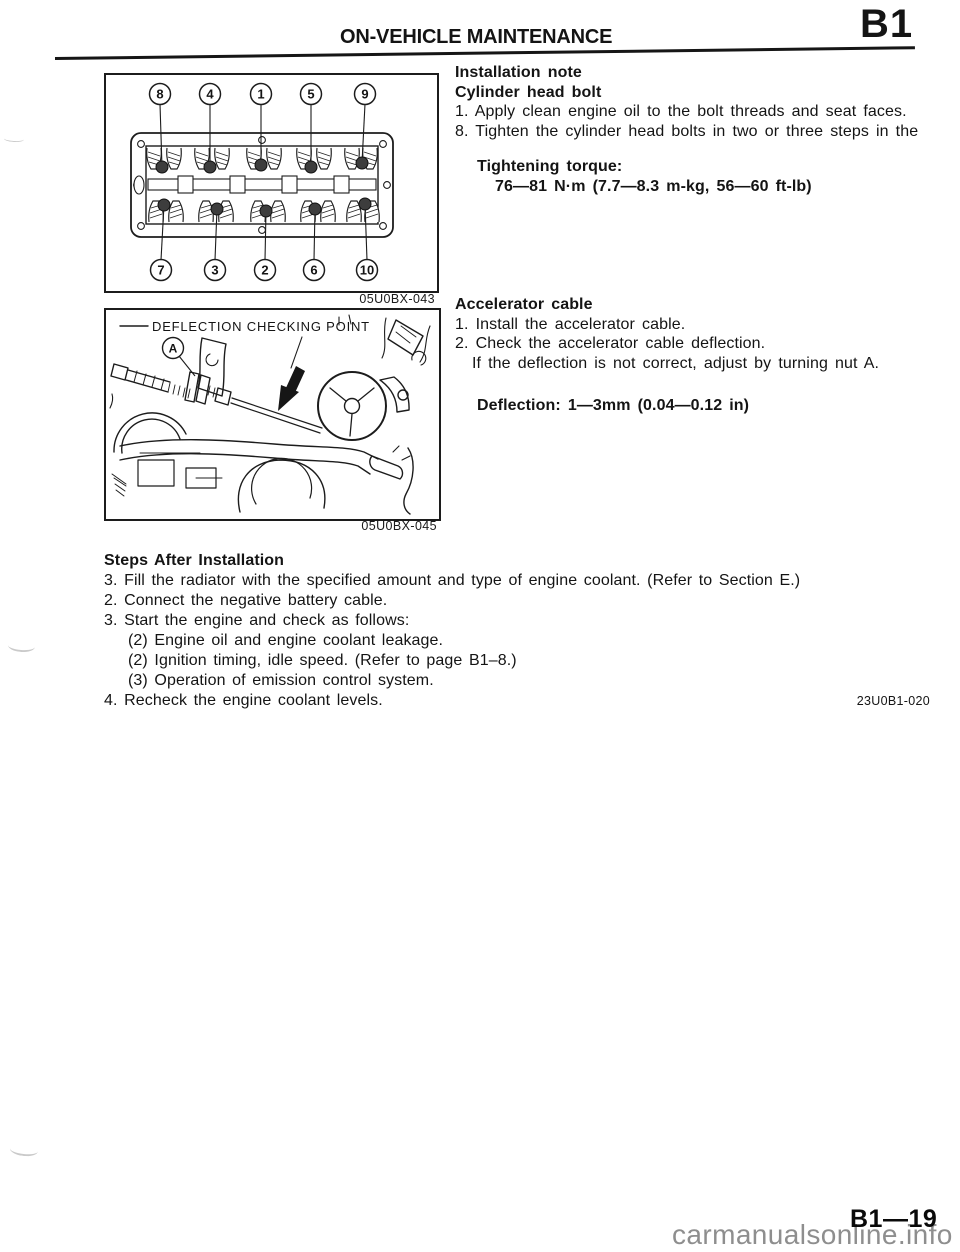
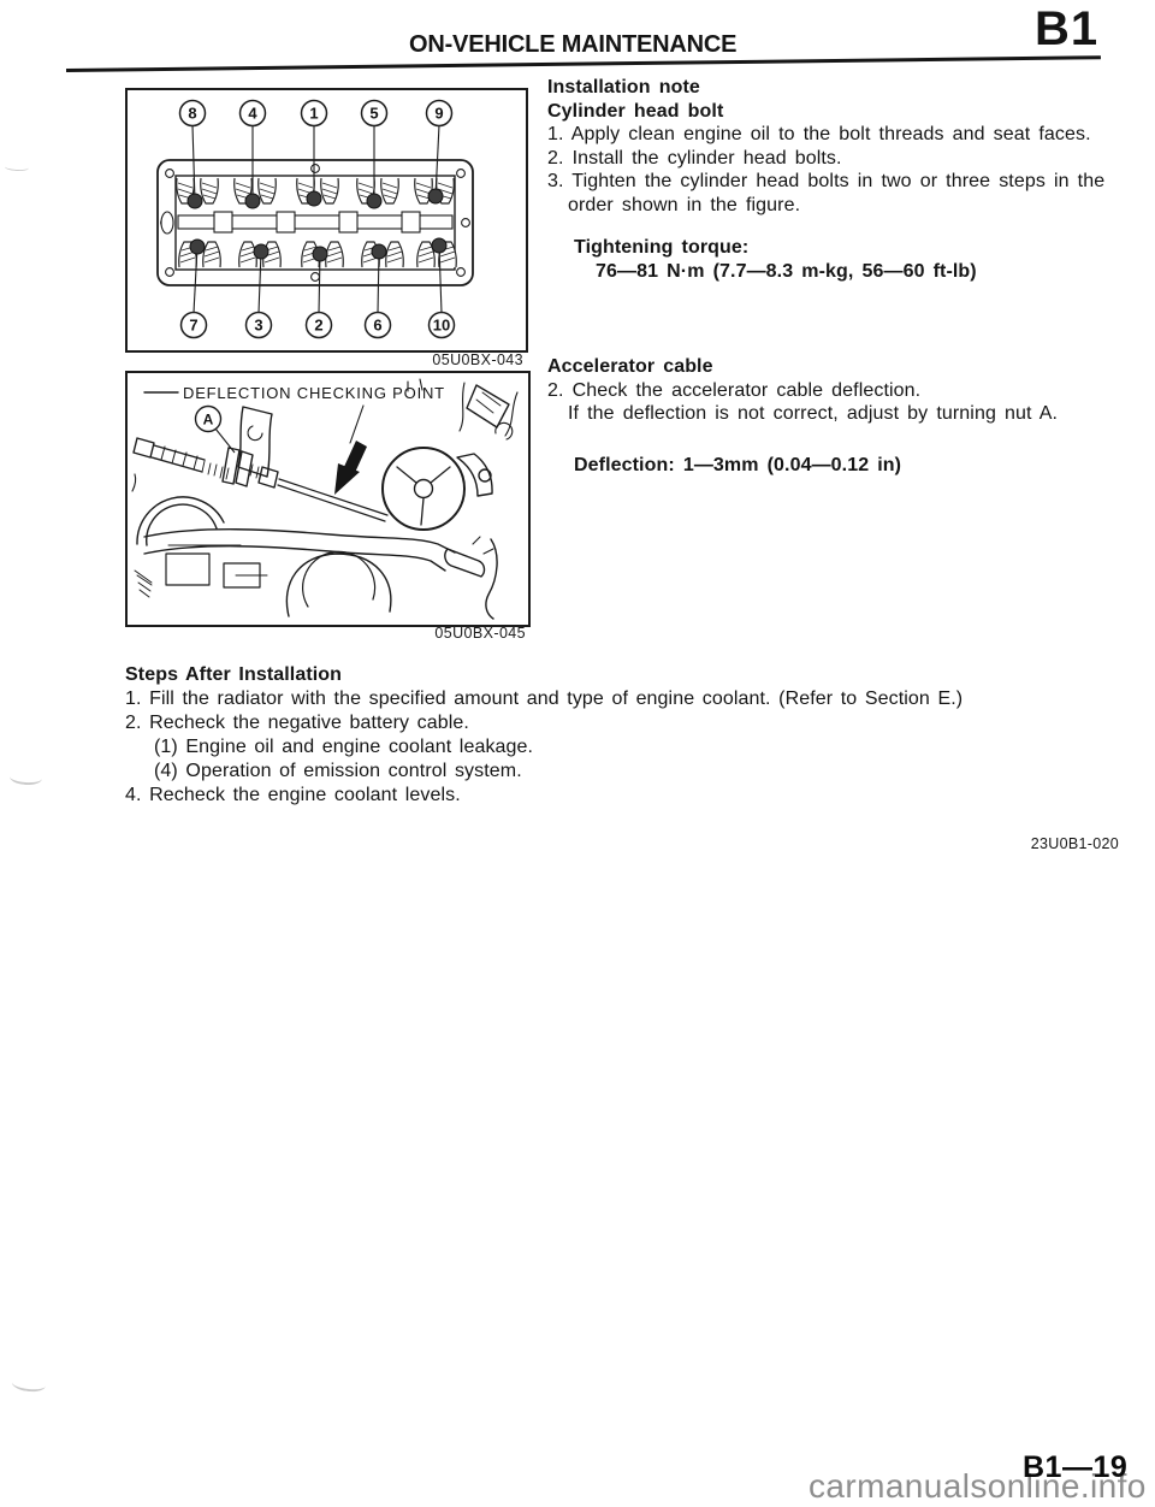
  ON-VEHICLE MAINTENANCE
  B1
  8
  4
  1
  5
  9
  7
  3
  2
  6
  10
  05U0BX-043
  A
  DEFLECTION CHECKING POINT
  05U0BX-045
  Installation note
  Cylinder head bolt
  1. Apply clean engine oil to the bolt threads and seat faces.
+ 2. Install the cylinder head bolts.
- 8. Tighten the cylinder head bolts in two or three steps in the
+ 3. Tighten the cylinder head bolts in two or three steps in the
+ order shown in the figure.
  Tightening torque:
  76—81 N·m (7.7—8.3 m-kg, 56—60 ft-lb)
  Accelerator cable
- 1. Install the accelerator cable.
  2. Check the accelerator cable deflection.
  If the deflection is not correct, adjust by turning nut A.
  Deflection: 1—3mm (0.04—0.12 in)
  Steps After Installation
- 3. Fill the radiator with the specified amount and type of engine coolant. (Refer to Section E.)
+ 1. Fill the radiator with the specified amount and type of engine coolant. (Refer to Section E.)
- 2. Connect the negative battery cable.
+ 2. Recheck the negative battery cable.
- 3. Start the engine and check as follows:
- (2) Engine oil and engine coolant leakage.
+ (1) Engine oil and engine coolant leakage.
- (2) Ignition timing, idle speed. (Refer to page B1–8.)
- (3) Operation of emission control system.
+ (4) Operation of emission control system.
  4. Recheck the engine coolant levels.
  23U0B1-020
  B1—19
  carmanualsonline.info
